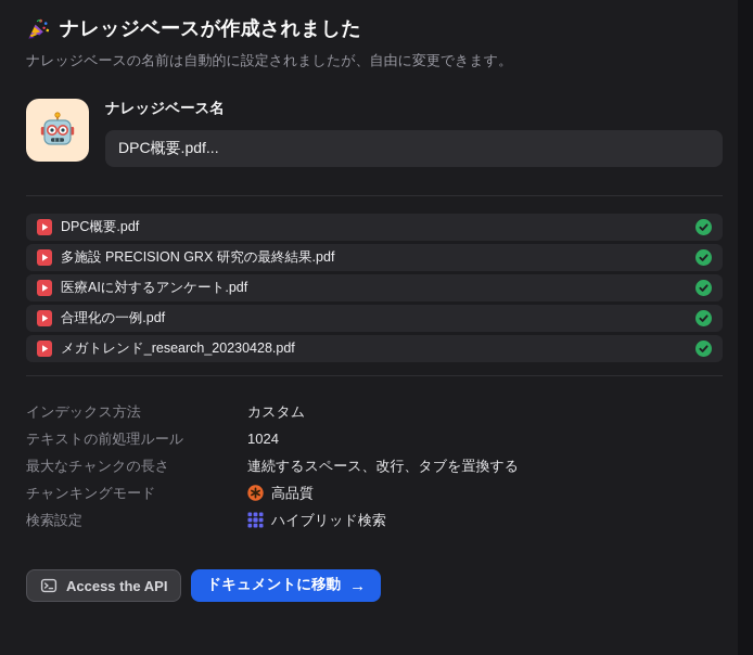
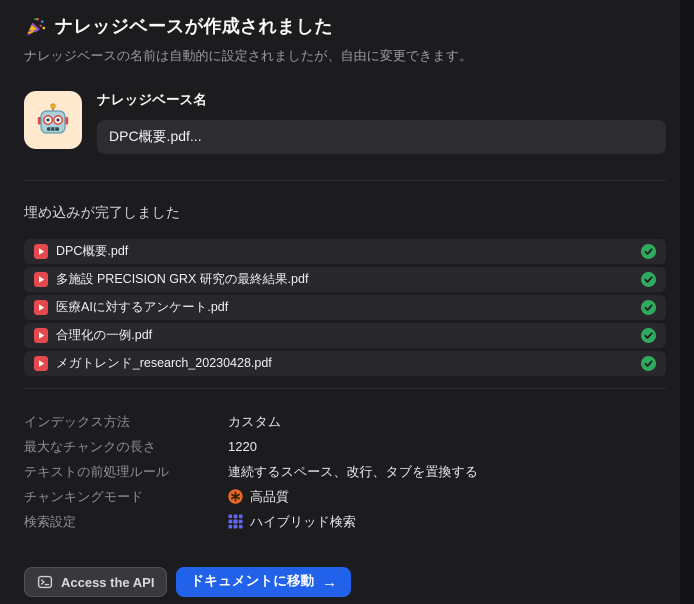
  ナレッジベースが作成されました
  ナレッジベースの名前は自動的に設定されましたが、自由に変更できます。
  ナレッジベース名
  DPC概要.pdf...
+ 埋め込みが完了しました
  DPC概要.pdf
  多施設 PRECISION GRX 研究の最終結果.pdf
  医療AIに対するアンケート.pdf
  合理化の一例.pdf
  メガトレンド_research_20230428.pdf
  インデックス方法
  カスタム
- テキストの前処理ルール
+ 最大なチャンクの長さ
- 1024
+ 1220
- 最大なチャンクの長さ
+ テキストの前処理ルール
  連続するスペース、改行、タブを置換する
  チャンキングモード
  高品質
  検索設定
  ハイブリッド検索
  Access the API
  ドキュメントに移動
  →
